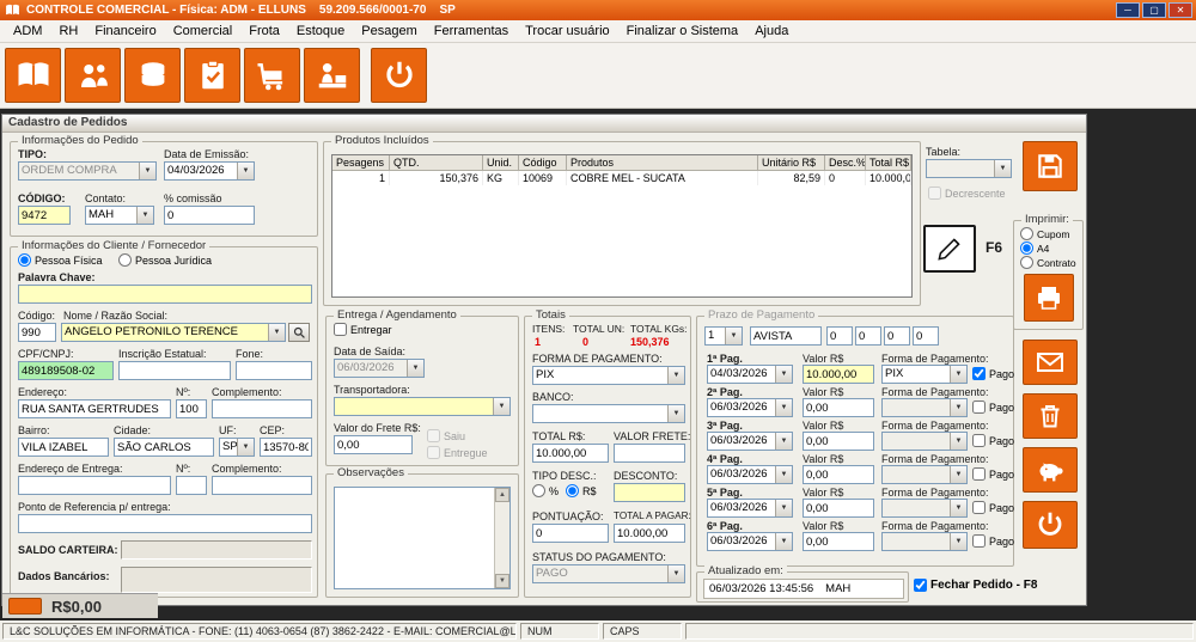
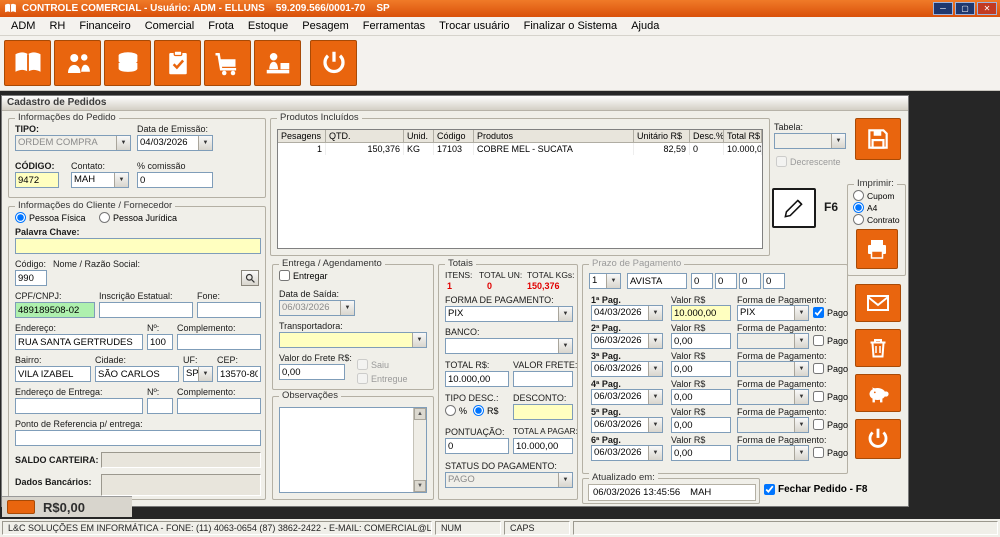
- CONTROLE COMERCIAL - Física: ADM - ELLUNS
+ CONTROLE COMERCIAL - Usuário: ADM - ELLUNS
  59.209.566/0001-70
  SP
  ─
  ▢
  ✕
  ADM
  RH
  Financeiro
  Comercial
  Frota
  Estoque
  Pesagem
  Ferramentas
  Trocar usuário
  Finalizar o Sistema
  Ajuda
  Cadastro de Pedidos
  Informações do Pedido
  TIPO:
  Data de Emissão:
  ORDEM COMPRA
  04/03/2026
  CÓDIGO:
  Contato:
  % comissão
  9472
  MAH
  0
  Informações do Cliente / Fornecedor
  Pessoa Física
  Pessoa Jurídica
  Palavra Chave:
  Código:
  Nome / Razão Social:
  990
- ANGELO PETRONILO TERENCE
  CPF/CNPJ:
  Inscrição Estatual:
  Fone:
  489189508-02
  Endereço:
  Nº:
  Complemento:
  RUA SANTA GERTRUDES
  100
  Bairro:
  Cidade:
  UF:
  CEP:
  VILA IZABEL
  SÃO CARLOS
  SP
  13570-80
  Endereço de Entrega:
  Nº:
  Complemento:
  Ponto de Referencia p/ entrega:
  SALDO CARTEIRA:
  Dados Bancários:
  Produtos Incluídos
  Pesagens
  QTD.
  Unid.
  Código
  Produtos
  Unitário R$
  Desc.%
  Total R$
  1
  150,376
  KG
- 10069
+ 17103
  COBRE MEL - SUCATA
  82,59
  0
  10.000,0
  Tabela:
  Decrescente
  F6
  Imprimir:
  Cupom
  A4
  Contrato
  Entrega / Agendamento
  Entregar
  Data de Saída:
  06/03/2026
  Transportadora:
  Valor do Frete R$:
  0,00
  Saiu
  Entregue
  Observações
  Totais
  ITENS:
  TOTAL UN:
  TOTAL KGs:
  1
  0
  150,376
  FORMA DE PAGAMENTO:
  PIX
  BANCO:
  TOTAL R$:
  VALOR FRETE:
  10.000,00
  TIPO DESC.:
  DESCONTO:
  %
  R$
  PONTUAÇÃO:
  TOTAL A PAGAR:
  0
  10.000,00
  STATUS DO PAGAMENTO:
  PAGO
  Prazo de Pagamento
  1
  AVISTA
  0
  0
  0
  0
  1ª Pag.
  Valor R$
  Forma de Pagamento:
  04/03/2026
  10.000,00
  PIX
  Pago
  2ª Pag.
  Valor R$
  Forma de Pagamento:
  06/03/2026
  0,00
  Pago
  3ª Pag.
  Valor R$
  Forma de Pagamento:
  06/03/2026
  0,00
  Pago
  4ª Pag.
  Valor R$
  Forma de Pagamento:
  06/03/2026
  0,00
  Pago
  5ª Pag.
  Valor R$
  Forma de Pagamento:
  06/03/2026
  0,00
  Pago
  6ª Pag.
  Valor R$
  Forma de Pagamento:
  06/03/2026
  0,00
  Pago
  Atualizado em:
  06/03/2026 13:45:56
  MAH
  Fechar Pedido - F8
  R$0,00
  L&C SOLUÇÕES EM INFORMÁTICA - FONE: (11) 4063-0654 (87) 3862-2422 - E-MAIL: COMERCIAL@L
  NUM
  CAPS
